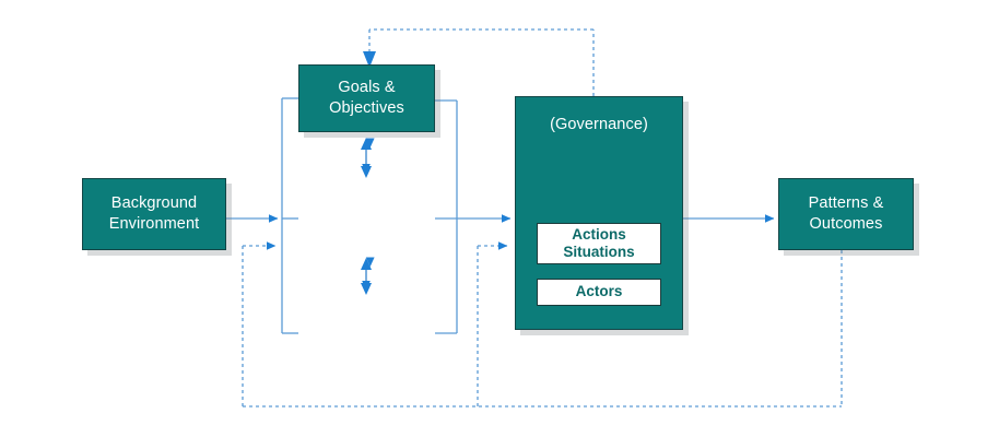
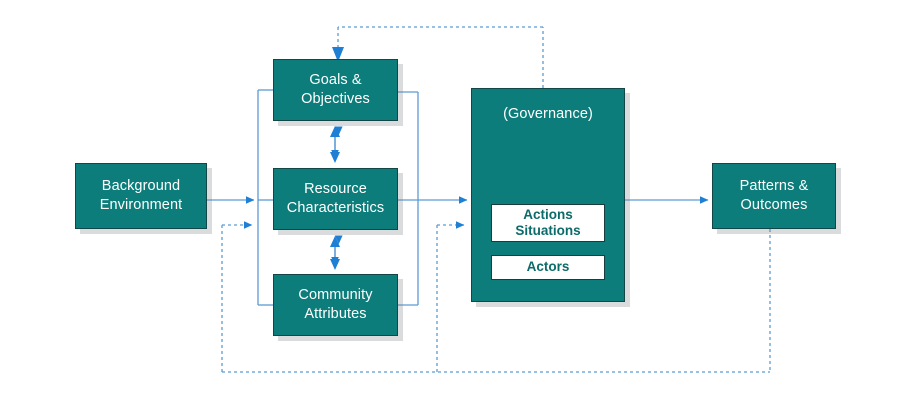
  Background
  Environment
  Goals &
  Objectives
+ Resource
+ Characteristics
+ Community
+ Attributes
  (Governance)
  Actions
  Situations
  Actors
  Patterns &
  Outcomes
